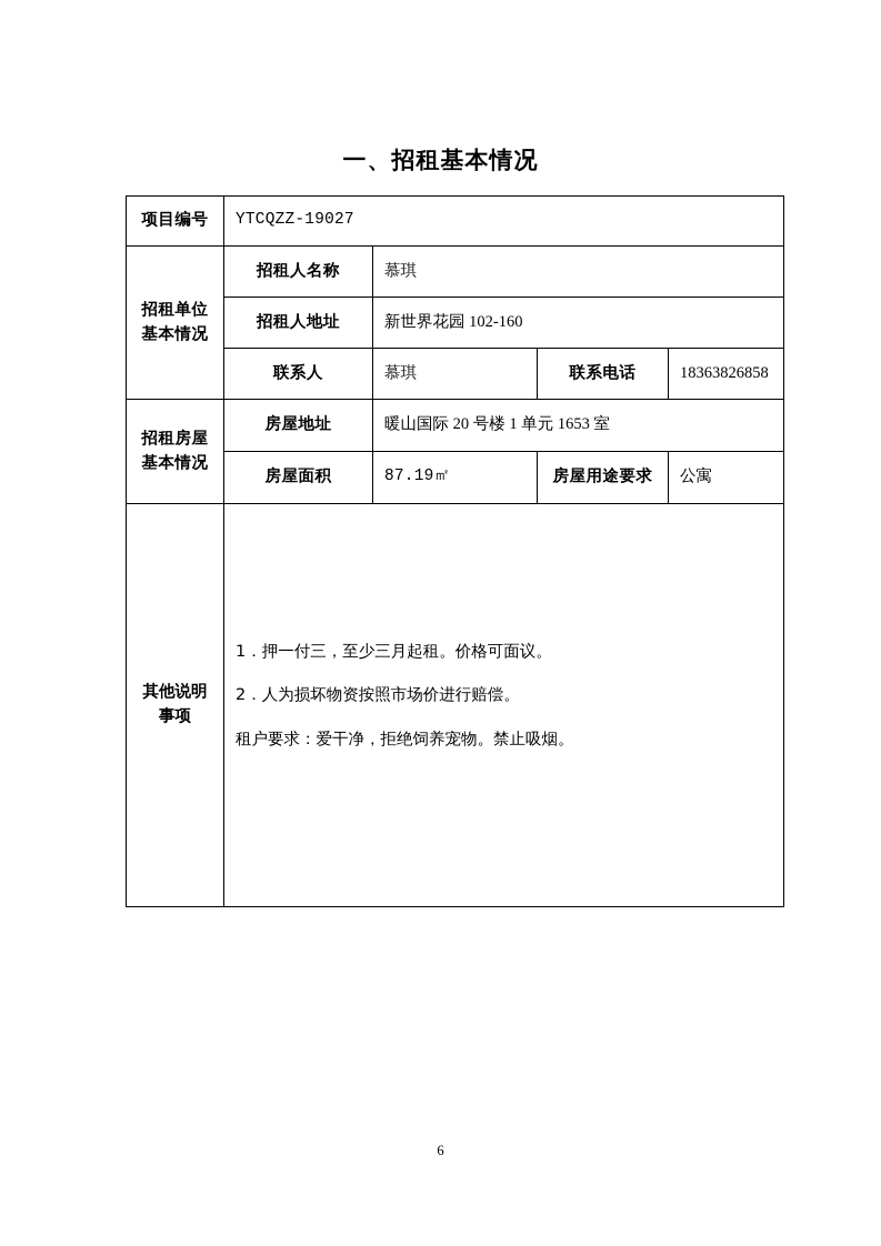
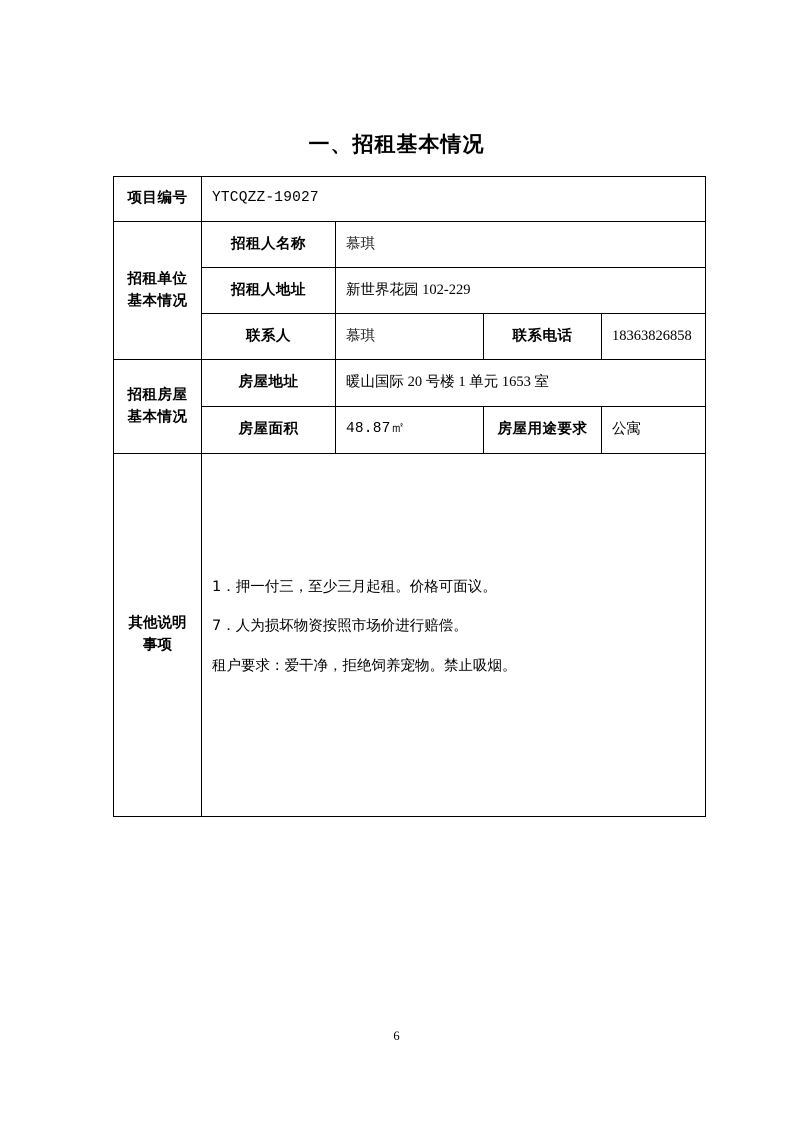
  一、招租基本情况
  项目编号	YTCQZZ-19027
  招租单位 基本情况	招租人名称	慕琪
- 招租人地址	新世界花园 102-160
+ 招租人地址	新世界花园 102-229
  联系人	慕琪	联系电话	18363826858
  招租房屋 基本情况	房屋地址	暖山国际 20 号楼 1 单元 1653 室
- 房屋面积	87.19㎡	房屋用途要求	公寓
+ 房屋面积	48.87㎡	房屋用途要求	公寓
- 其他说明 事项	1．押一付三，至少三月起租。价格可面议。 2．人为损坏物资按照市场价进行赔偿。 租户要求：爱干净，拒绝饲养宠物。禁止吸烟。
+ 其他说明 事项	1．押一付三，至少三月起租。价格可面议。 7．人为损坏物资按照市场价进行赔偿。 租户要求：爱干净，拒绝饲养宠物。禁止吸烟。
  6
